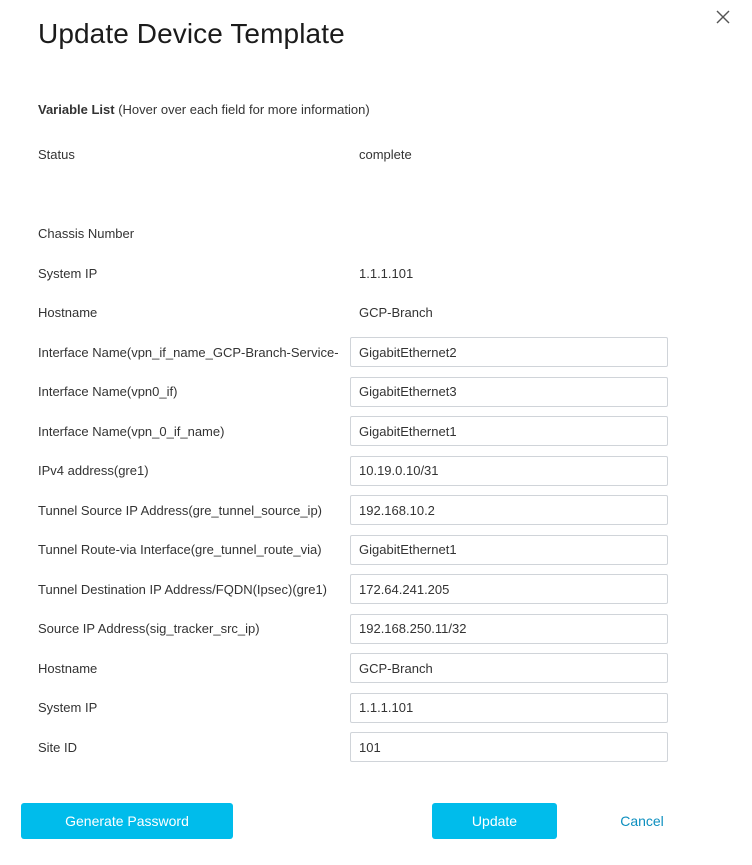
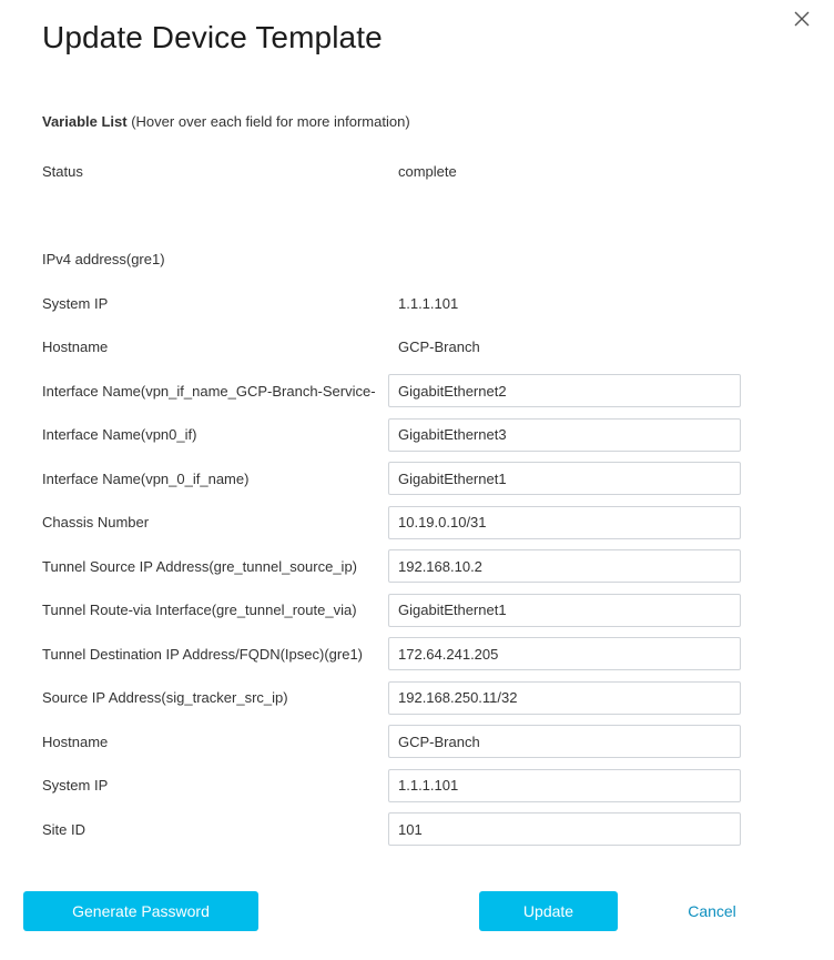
  Update Device Template
  Variable List (Hover over each field for more information)
  Status
  complete
- Chassis Number
+ IPv4 address(gre1)
  System IP
  1.1.1.101
  Hostname
  GCP-Branch
  Interface Name(vpn_if_name_GCP-Branch-Service-
  GigabitEthernet2
  Interface Name(vpn0_if)
  GigabitEthernet3
  Interface Name(vpn_0_if_name)
  GigabitEthernet1
- IPv4 address(gre1)
+ Chassis Number
  10.19.0.10/31
  Tunnel Source IP Address(gre_tunnel_source_ip)
  192.168.10.2
  Tunnel Route-via Interface(gre_tunnel_route_via)
  GigabitEthernet1
  Tunnel Destination IP Address/FQDN(Ipsec)(gre1)
  172.64.241.205
  Source IP Address(sig_tracker_src_ip)
  192.168.250.11/32
  Hostname
  GCP-Branch
  System IP
  1.1.1.101
  Site ID
  101
  Generate Password
  Update
  Cancel
